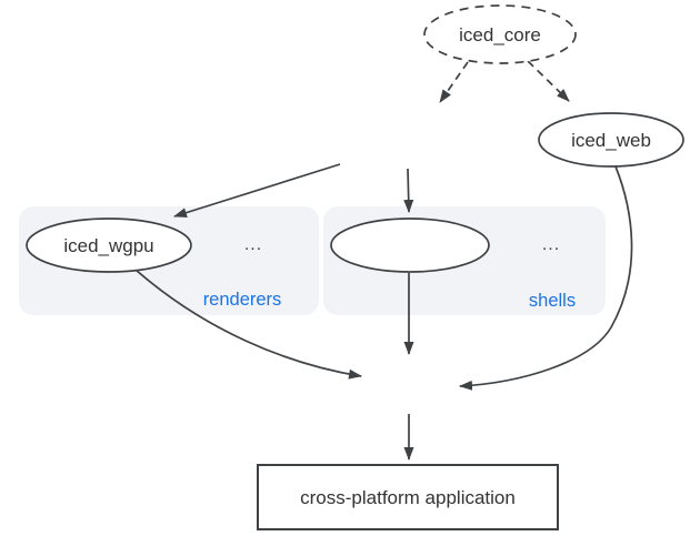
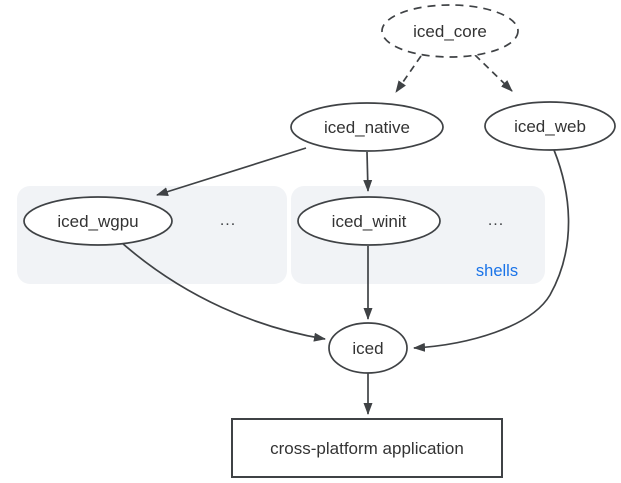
  ...
- renderers
  ...
  shells
  iced_core
+ iced_native
  iced_web
  iced_wgpu
+ iced_winit
+ iced
  cross-platform application
